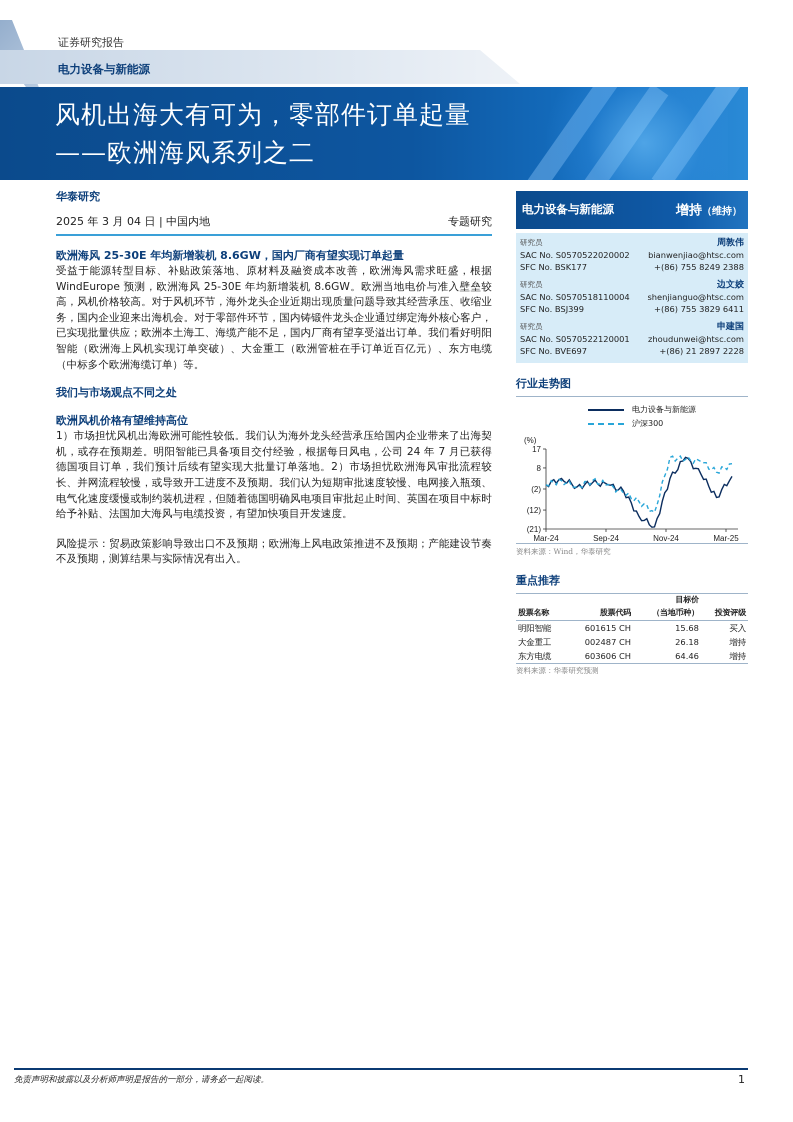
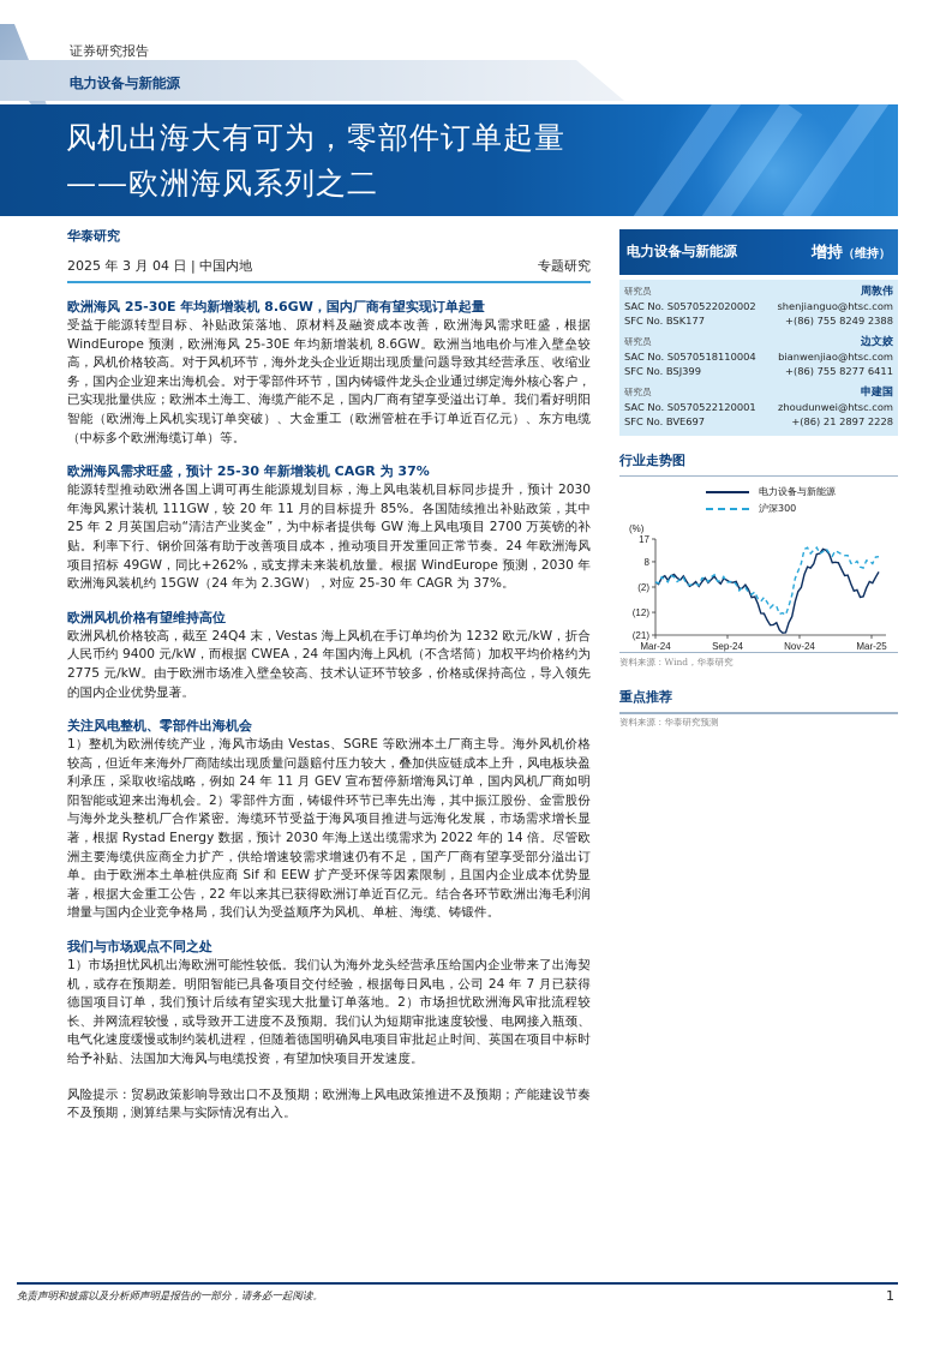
  证券研究报告
  电力设备与新能源
  风机出海大有可为，零部件订单起量
  ——欧洲海风系列之二
  华泰研究
  2025 年 3 月 04 日 | 中国内地
  专题研究
  欧洲海风 25-30E 年均新增装机 8.6GW，国内厂商有望实现订单起量
  受益于能源转型目标、补贴政策落地、原材料及融资成本改善，欧洲海风需求旺盛，根据 WindEurope 预测，欧洲海风 25-30E 年均新增装机 8.6GW。欧洲当地电价与准入壁垒较高，风机价格较高。对于风机环节，海外龙头企业近期出现质量问题导致其经营承压、收缩业务，国内企业迎来出海机会。对于零部件环节，国内铸锻件龙头企业通过绑定海外核心客户，已实现批量供应；欧洲本土海工、海缆产能不足，国内厂商有望享受溢出订单。我们看好明阳智能（欧洲海上风机实现订单突破）、大金重工（欧洲管桩在手订单近百亿元）、东方电缆（中标多个欧洲海缆订单）等。
+ 欧洲海风需求旺盛，预计 25-30 年新增装机 CAGR 为 37%
+ 能源转型推动欧洲各国上调可再生能源规划目标，海上风电装机目标同步提升，预计 2030 年海风累计装机 111GW，较 20 年 11 月的目标提升 85%。各国陆续推出补贴政策，其中 25 年 2 月英国启动“清洁产业奖金”，为中标者提供每 GW 海上风电项目 2700 万英镑的补贴。利率下行、钢价回落有助于改善项目成本，推动项目开发重回正常节奏。24 年欧洲海风项目招标 49GW，同比+262%，或支撑未来装机放量。根据 WindEurope 预测，2030 年欧洲海风装机约 15GW（24 年为 2.3GW），对应 25-30 年 CAGR 为 37%。
- 我们与市场观点不同之处
+ 欧洲风机价格有望维持高位
+ 欧洲风机价格较高，截至 24Q4 末，Vestas 海上风机在手订单均价为 1232 欧元/kW，折合人民币约 9400 元/kW，而根据 CWEA，24 年国内海上风机（不含塔筒）加权平均价格约为 2775 元/kW。由于欧洲市场准入壁垒较高、技术认证环节较多，价格或保持高位，导入领先的国内企业优势显著。
+ 关注风电整机、零部件出海机会
+ 1）整机为欧洲传统产业，海风市场由 Vestas、SGRE 等欧洲本土厂商主导。海外风机价格较高，但近年来海外厂商陆续出现质量问题赔付压力较大，叠加供应链成本上升，风电板块盈利承压，采取收缩战略，例如 24 年 11 月 GEV 宣布暂停新增海风订单，国内风机厂商如明阳智能或迎来出海机会。2）零部件方面，铸锻件环节已率先出海，其中振江股份、金雷股份与海外龙头整机厂合作紧密。海缆环节受益于海风项目推进与远海化发展，市场需求增长显著，根据 Rystad Energy 数据，预计 2030 年海上送出缆需求为 2022 年的 14 倍。尽管欧洲主要海缆供应商全力扩产，供给增速较需求增速仍有不足，国产厂商有望享受部分溢出订单。由于欧洲本土单桩供应商 Sif 和 EEW 扩产受环保等因素限制，且国内企业成本优势显著，根据大金重工公告，22 年以来其已获得欧洲订单近百亿元。结合各环节欧洲出海毛利润增量与国内企业竞争格局，我们认为受益顺序为风机、单桩、海缆、铸锻件。
- 欧洲风机价格有望维持高位
+ 我们与市场观点不同之处
  1）市场担忧风机出海欧洲可能性较低。我们认为海外龙头经营承压给国内企业带来了出海契机，或存在预期差。明阳智能已具备项目交付经验，根据每日风电，公司 24 年 7 月已获得德国项目订单，我们预计后续有望实现大批量订单落地。2）市场担忧欧洲海风审批流程较长、并网流程较慢，或导致开工进度不及预期。我们认为短期审批速度较慢、电网接入瓶颈、电气化速度缓慢或制约装机进程，但随着德国明确风电项目审批起止时间、英国在项目中标时给予补贴、法国加大海风与电缆投资，有望加快项目开发速度。
  风险提示：贸易政策影响导致出口不及预期；欧洲海上风电政策推进不及预期；产能建设节奏不及预期，测算结果与实际情况有出入。
  电力设备与新能源
  增持（维持）
  研究员
  周敦伟
  SAC No. S0570522020002
- bianwenjiao@htsc.com
+ shenjianguo@htsc.com
  SFC No. BSK177
  +(86) 755 8249 2388
  研究员
  边文姣
  SAC No. S0570518110004
- shenjianguo@htsc.com
+ bianwenjiao@htsc.com
  SFC No. BSJ399
- +(86) 755 3829 6411
+ +(86) 755 8277 6411
  研究员
  申建国
  SAC No. S0570522120001
  zhoudunwei@htsc.com
  SFC No. BVE697
  +(86) 21 2897 2228
  行业走势图
  电力设备与新能源
  沪深300
  (%)
  17
  8
  (2)
  (12)
  (21)
  Mar-24
  Sep-24
  Nov-24
  Mar-25
  资料来源：Wind，华泰研究
  重点推荐
- 股票名称	股票代码	目标价	投资评级
- （当地币种）
- 明阳智能	601615 CH	15.68	买入
- 大金重工	002487 CH	26.18	增持
- 东方电缆	603606 CH	64.46	增持
  资料来源：华泰研究预测
  免责声明和披露以及分析师声明是报告的一部分，请务必一起阅读。
  1
